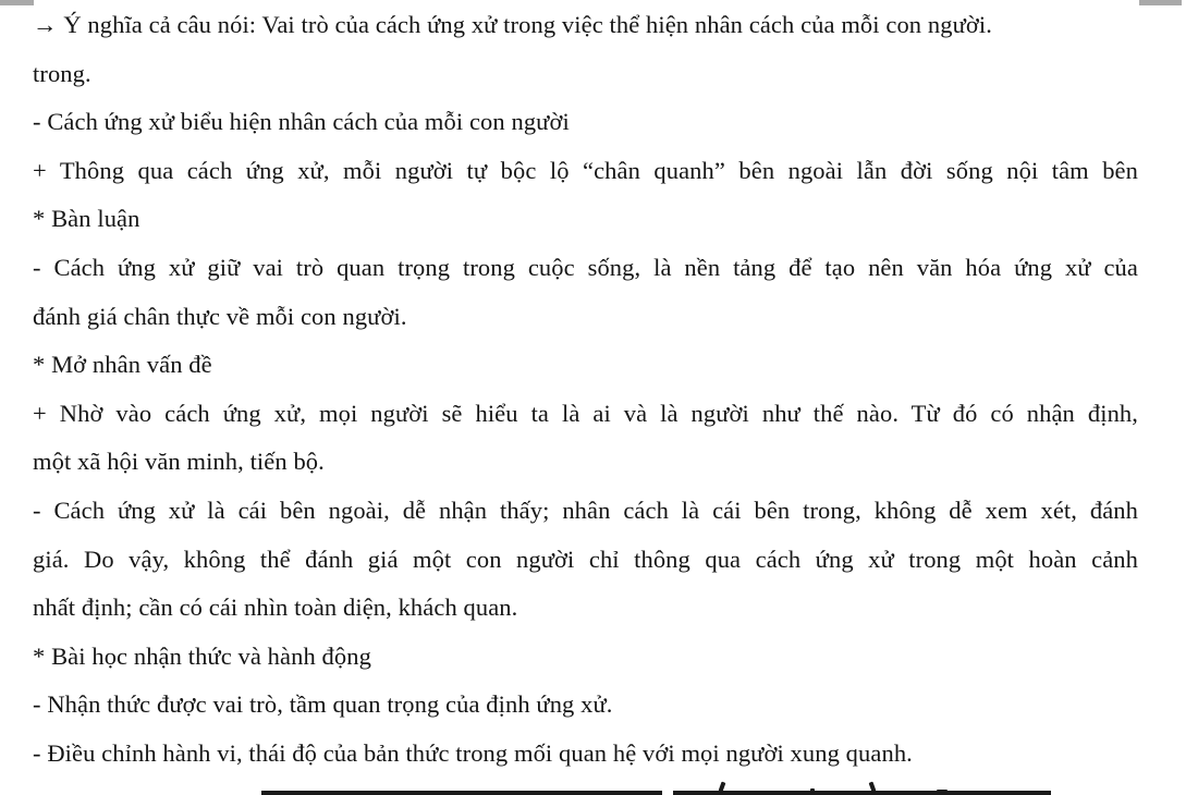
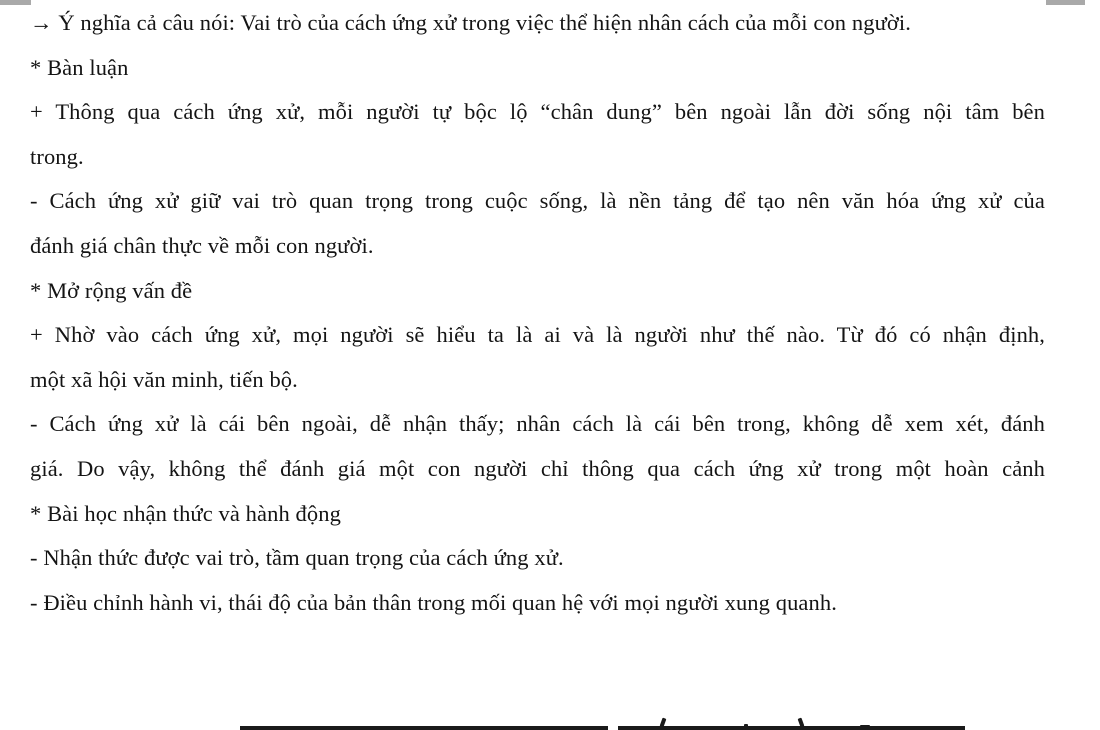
  → Ý nghĩa cả câu nói: Vai trò của cách ứng xử trong việc thể hiện nhân cách của mỗi con người.
- trong.
+ * Bàn luận
- - Cách ứng xử biểu hiện nhân cách của mỗi con người
- + Thông qua cách ứng xử, mỗi người tự bộc lộ “chân quanh” bên ngoài lẫn đời sống nội tâm bên
+ + Thông qua cách ứng xử, mỗi người tự bộc lộ “chân dung” bên ngoài lẫn đời sống nội tâm bên
- * Bàn luận
+ trong.
  - Cách ứng xử giữ vai trò quan trọng trong cuộc sống, là nền tảng để tạo nên văn hóa ứng xử của
  đánh giá chân thực về mỗi con người.
- * Mở nhân vấn đề
+ * Mở rộng vấn đề
  + Nhờ vào cách ứng xử, mọi người sẽ hiểu ta là ai và là người như thế nào. Từ đó có nhận định,
  một xã hội văn minh, tiến bộ.
  - Cách ứng xử là cái bên ngoài, dễ nhận thấy; nhân cách là cái bên trong, không dễ xem xét, đánh
  giá. Do vậy, không thể đánh giá một con người chỉ thông qua cách ứng xử trong một hoàn cảnh
- nhất định; cần có cái nhìn toàn diện, khách quan.
  * Bài học nhận thức và hành động
- - Nhận thức được vai trò, tầm quan trọng của định ứng xử.
+ - Nhận thức được vai trò, tầm quan trọng của cách ứng xử.
- - Điều chỉnh hành vi, thái độ của bản thức trong mối quan hệ với mọi người xung quanh.
+ - Điều chỉnh hành vi, thái độ của bản thân trong mối quan hệ với mọi người xung quanh.
